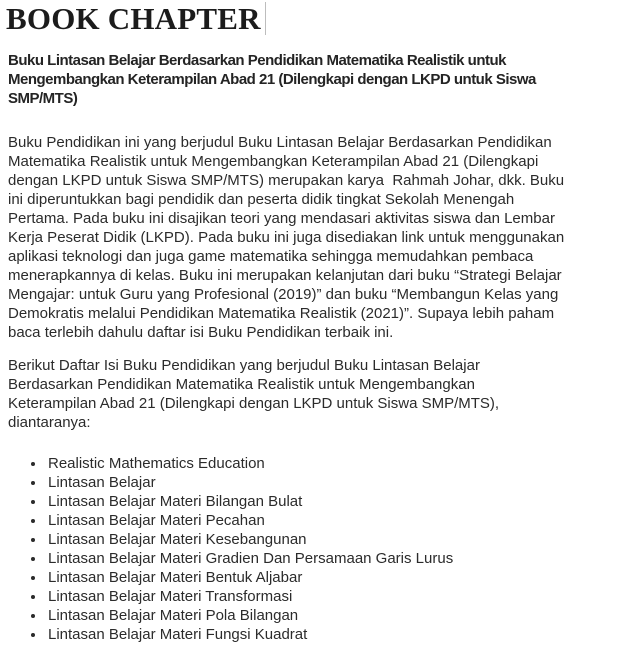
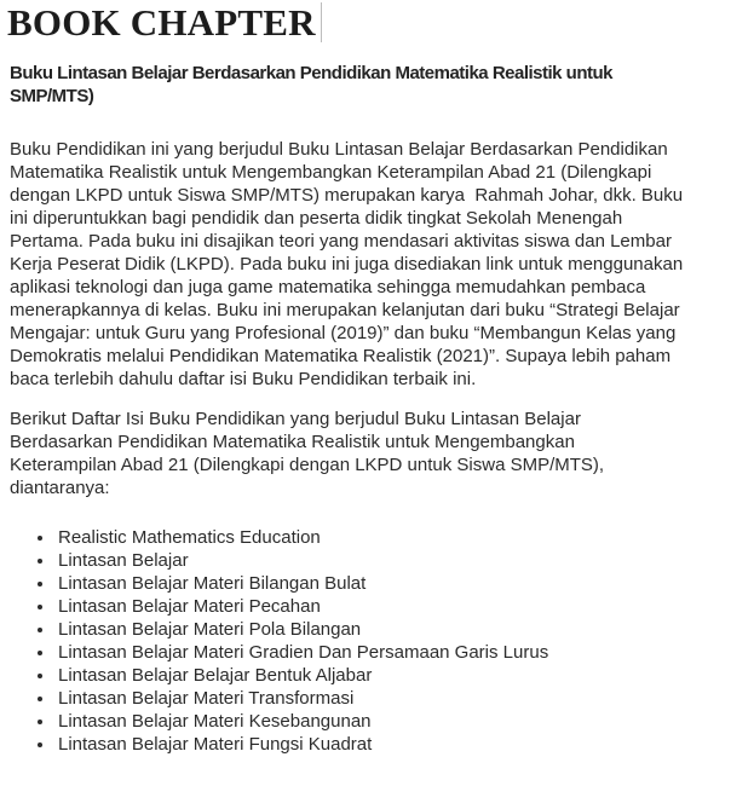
  BOOK CHAPTER
  Buku Lintasan Belajar Berdasarkan Pendidikan Matematika Realistik untuk
- Mengembangkan Keterampilan Abad 21 (Dilengkapi dengan LKPD untuk Siswa
  SMP/MTS)
  Buku Pendidikan ini yang berjudul Buku Lintasan Belajar Berdasarkan Pendidikan
  Matematika Realistik untuk Mengembangkan Keterampilan Abad 21 (Dilengkapi
  dengan LKPD untuk Siswa SMP/MTS) merupakan karya Rahmah Johar, dkk. Buku
  ini diperuntukkan bagi pendidik dan peserta didik tingkat Sekolah Menengah
  Pertama. Pada buku ini disajikan teori yang mendasari aktivitas siswa dan Lembar
  Kerja Peserat Didik (LKPD). Pada buku ini juga disediakan link untuk menggunakan
  aplikasi teknologi dan juga game matematika sehingga memudahkan pembaca
  menerapkannya di kelas. Buku ini merupakan kelanjutan dari buku “Strategi Belajar
  Mengajar: untuk Guru yang Profesional (2019)” dan buku “Membangun Kelas yang
  Demokratis melalui Pendidikan Matematika Realistik (2021)”. Supaya lebih paham
  baca terlebih dahulu daftar isi Buku Pendidikan terbaik ini.
  Berikut Daftar Isi Buku Pendidikan yang berjudul Buku Lintasan Belajar
  Berdasarkan Pendidikan Matematika Realistik untuk Mengembangkan
  Keterampilan Abad 21 (Dilengkapi dengan LKPD untuk Siswa SMP/MTS),
  diantaranya:
  Realistic Mathematics Education
  Lintasan Belajar
  Lintasan Belajar Materi Bilangan Bulat
  Lintasan Belajar Materi Pecahan
- Lintasan Belajar Materi Kesebangunan
+ Lintasan Belajar Materi Pola Bilangan
  Lintasan Belajar Materi Gradien Dan Persamaan Garis Lurus
- Lintasan Belajar Materi Bentuk Aljabar
+ Lintasan Belajar Belajar Bentuk Aljabar
  Lintasan Belajar Materi Transformasi
- Lintasan Belajar Materi Pola Bilangan
+ Lintasan Belajar Materi Kesebangunan
  Lintasan Belajar Materi Fungsi Kuadrat
